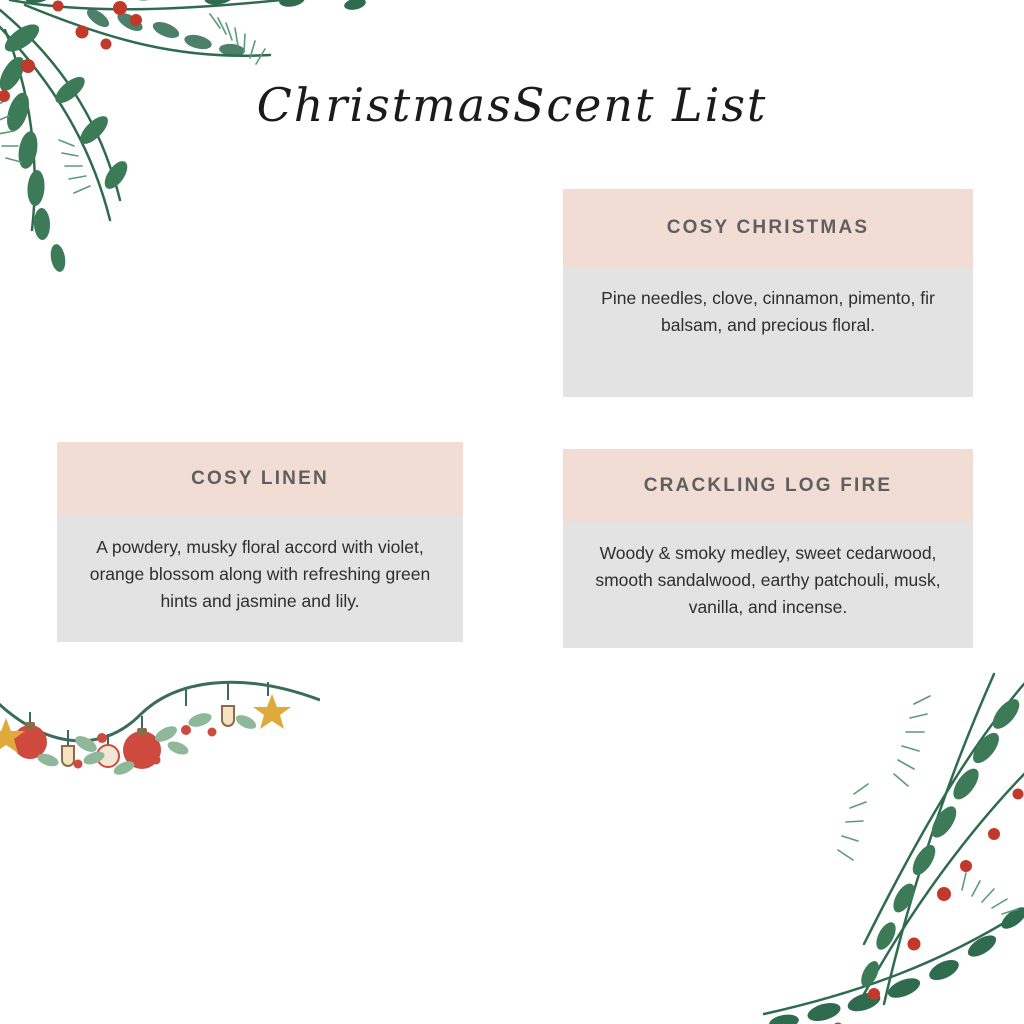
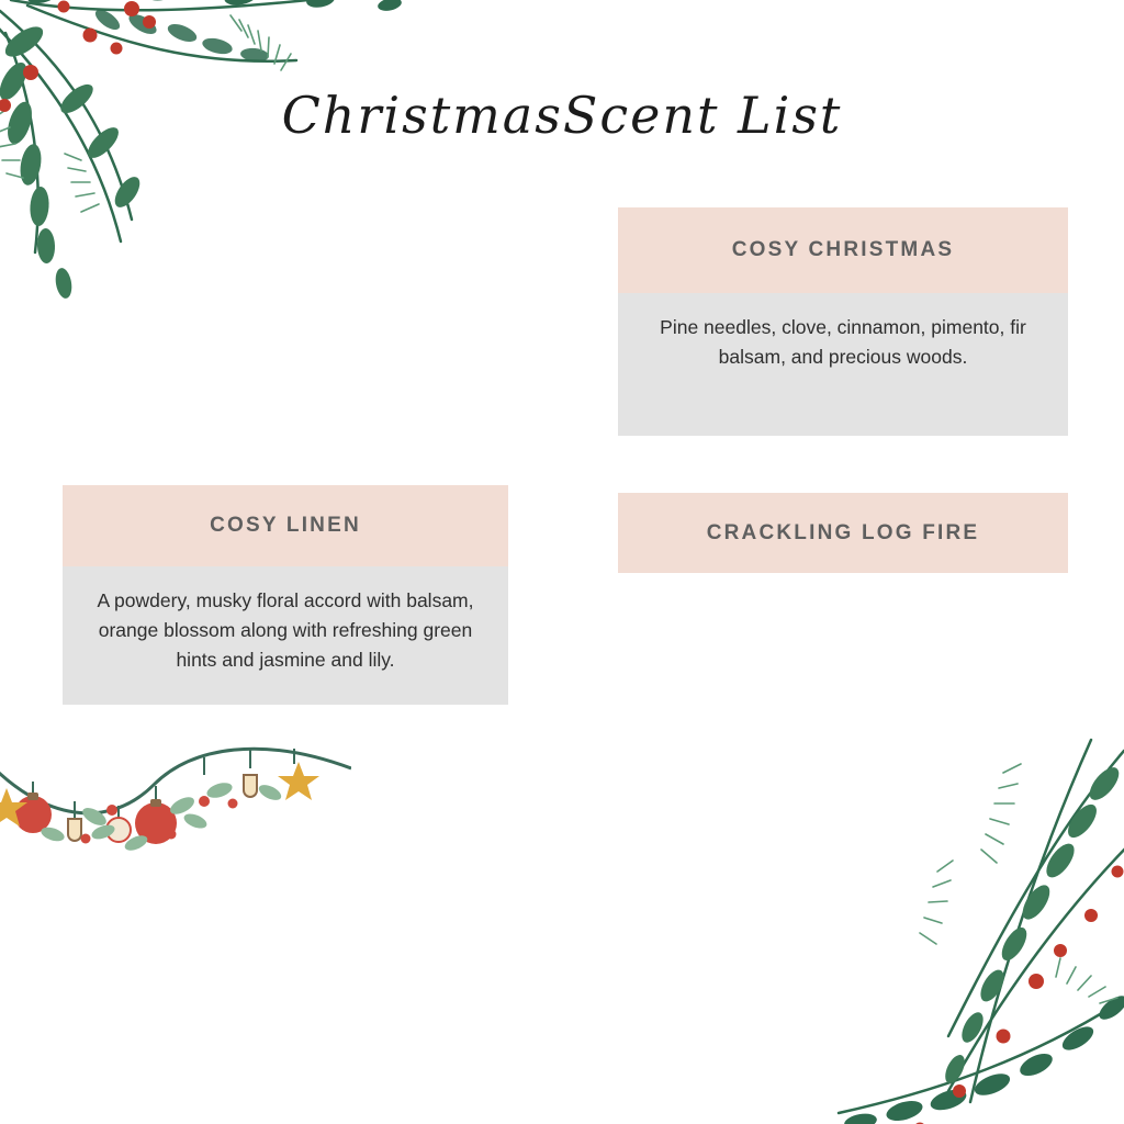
  ChristmasScent List
  COSY CHRISTMAS
- Pine needles, clove, cinnamon, pimento, fir balsam, and precious floral.
+ Pine needles, clove, cinnamon, pimento, fir balsam, and precious woods.
  COSY LINEN
- A powdery, musky floral accord with violet, orange blossom along with refreshing green hints and jasmine and lily.
+ A powdery, musky floral accord with balsam, orange blossom along with refreshing green hints and jasmine and lily.
  CRACKLING LOG FIRE
- Woody & smoky medley, sweet cedarwood, smooth sandalwood, earthy patchouli, musk, vanilla, and incense.
